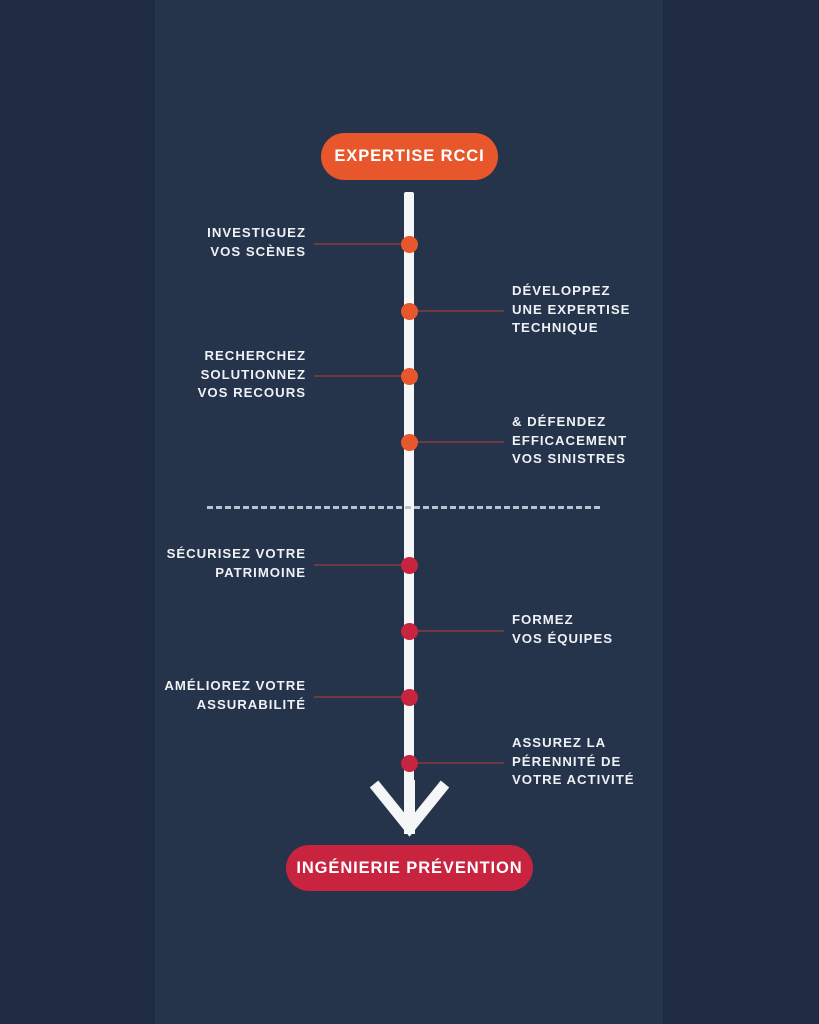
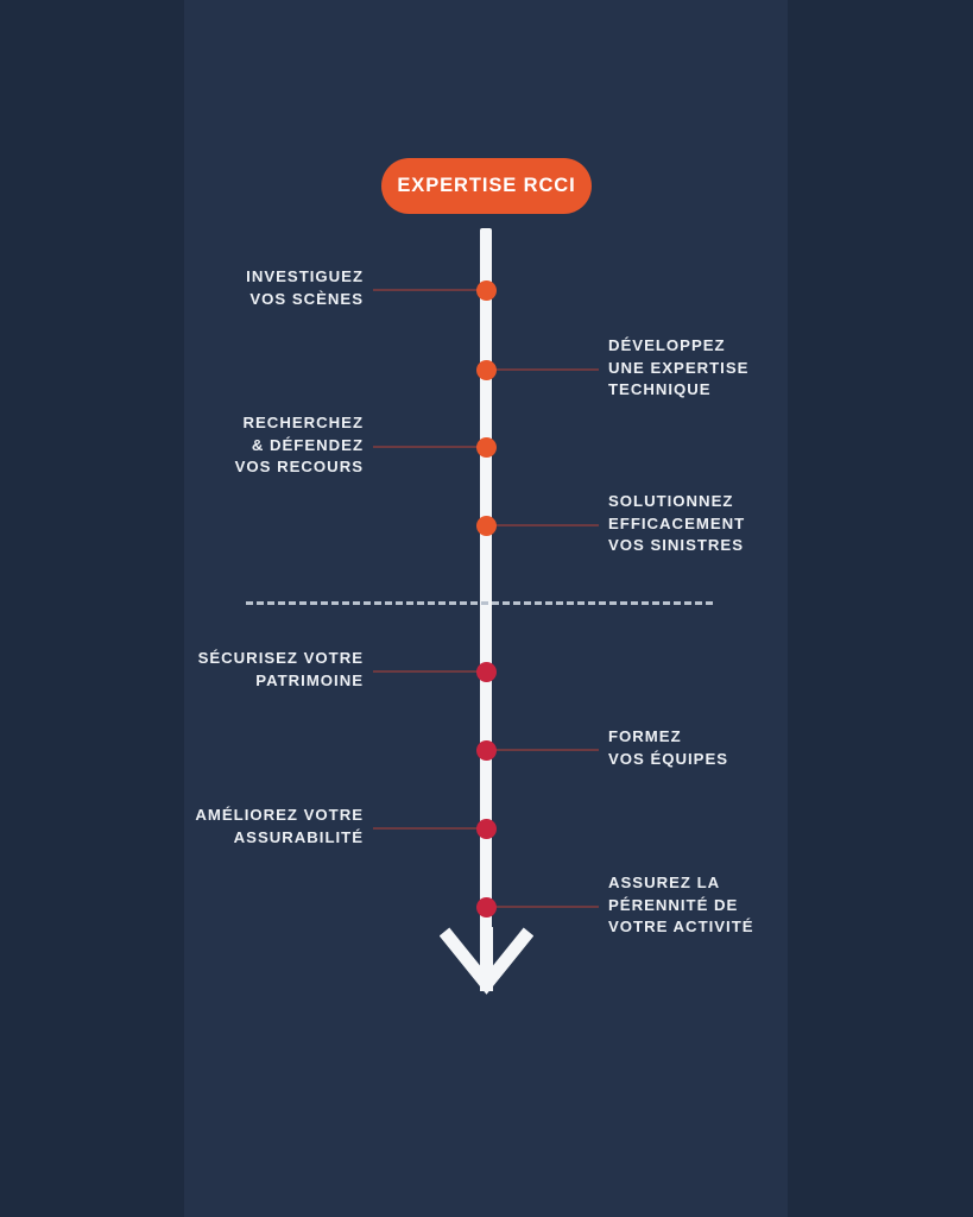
  EXPERTISE RCCI
  INVESTIGUEZ
  VOS SCÈNES
  DÉVELOPPEZ
  UNE EXPERTISE
  TECHNIQUE
  RECHERCHEZ
- SOLUTIONNEZ
+ & DÉFENDEZ
  VOS RECOURS
- & DÉFENDEZ
+ SOLUTIONNEZ
  EFFICACEMENT
  VOS SINISTRES
  SÉCURISEZ VOTRE
  PATRIMOINE
  FORMEZ
  VOS ÉQUIPES
  AMÉLIOREZ VOTRE
  ASSURABILITÉ
  ASSUREZ LA
  PÉRENNITÉ DE
  VOTRE ACTIVITÉ
- INGÉNIERIE PRÉVENTION
